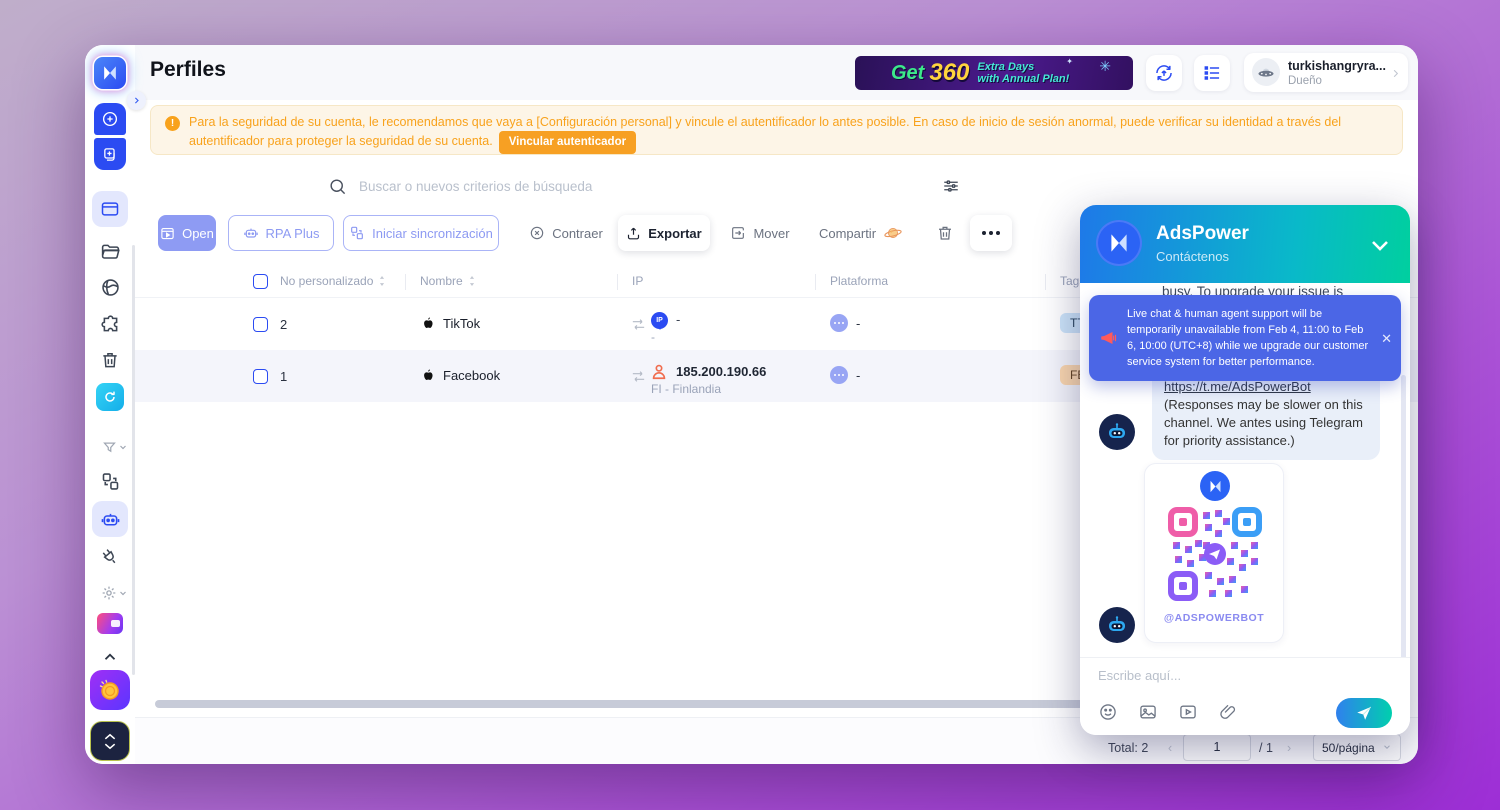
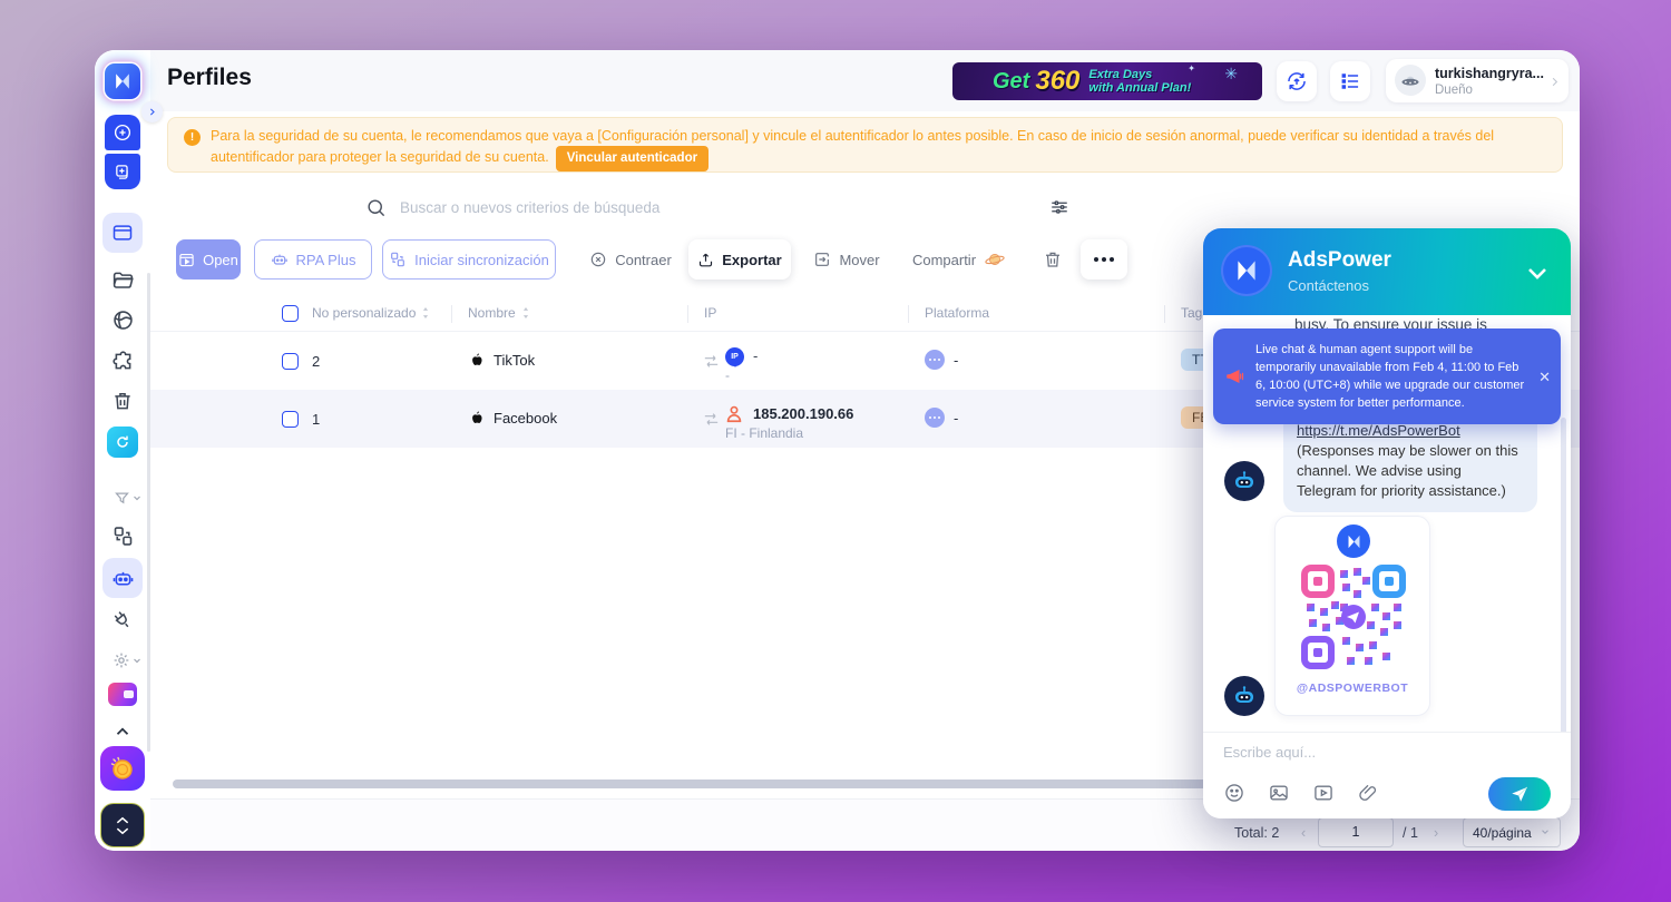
  Perfiles
  Get
  360
  Extra Days
  with Annual Plan!
  ✳
  ✦
  turkishangryra...
  Dueño
  !
  Para la seguridad de su cuenta, le recomendamos que vaya a [Configuración personal] y vincule el autentificador lo antes posible. En caso de inicio de sesión anormal, puede verificar su identidad a través del autentificador para proteger la seguridad de su cuenta. Vincular autenticador
  Buscar o nuevos criterios de búsqueda
  Open
  RPA Plus
  Iniciar sincronización
  Contraer
  Exportar
  Mover
  Compartir
  No personalizado
  Nombre
  IP
  Plataforma
  Tag
  2
  TikTok
  -
  -
  -
  1
  Facebook
  185.200.190.66
  FI - Finlandia
  -
  Total: 2
  ‹
  1
  / 1
  ›
- 50/página
+ 40/página
  AdsPower
  Contáctenos
- busy. To upgrade your issue is
+ busy. To ensure your issue is
  Live chat & human agent support will be temporarily unavailable from Feb 4, 11:00 to Feb 6, 10:00 (UTC+8) while we upgrade our customer service system for better performance.
  ✕
  https://t.me/AdsPowerBot
- (Responses may be slower on this channel. We antes using Telegram for priority assistance.)
+ (Responses may be slower on this channel. We advise using Telegram for priority assistance.)
  @ADSPOWERBOT
  Escribe aquí...
